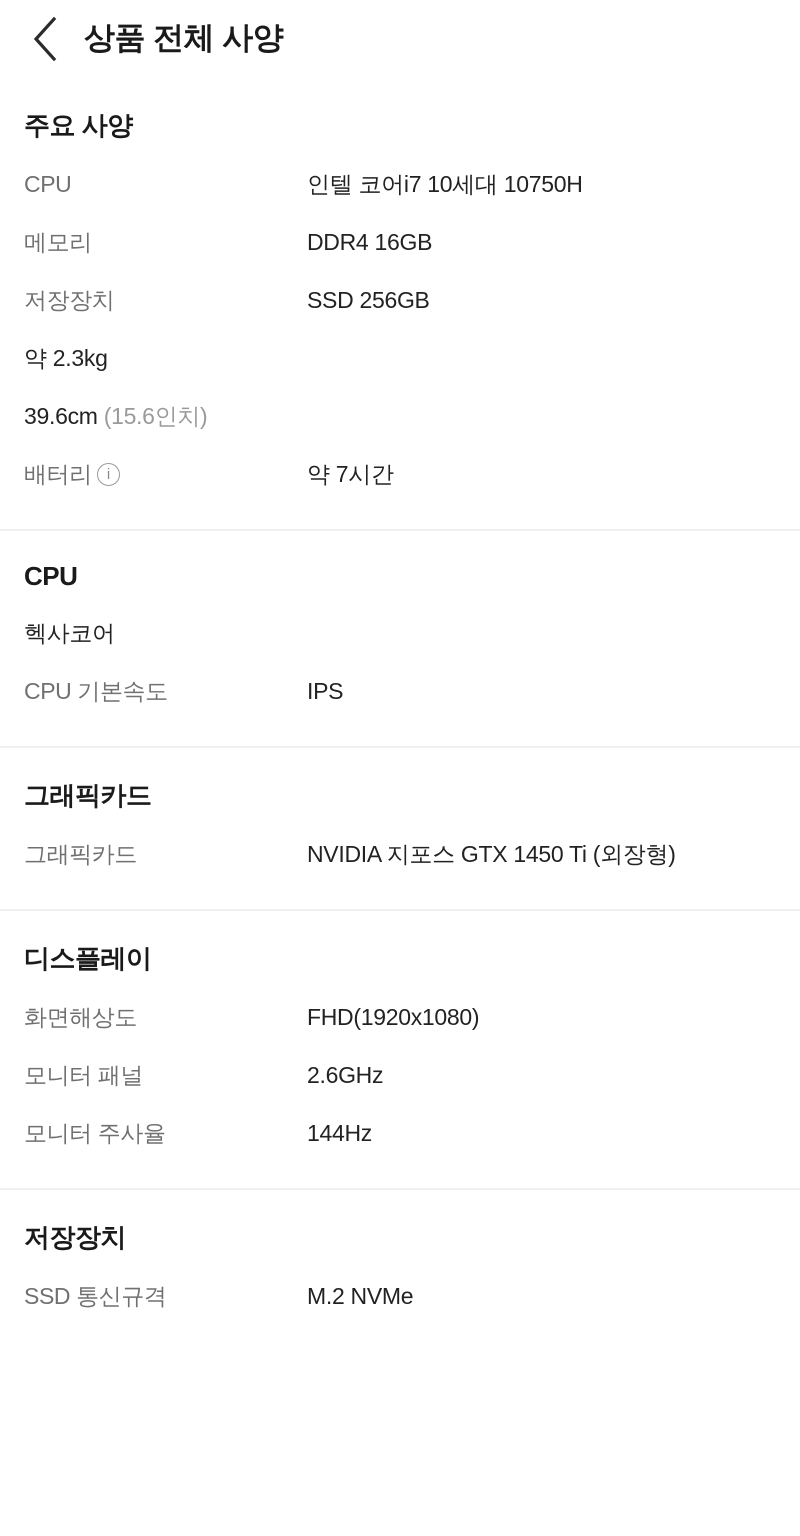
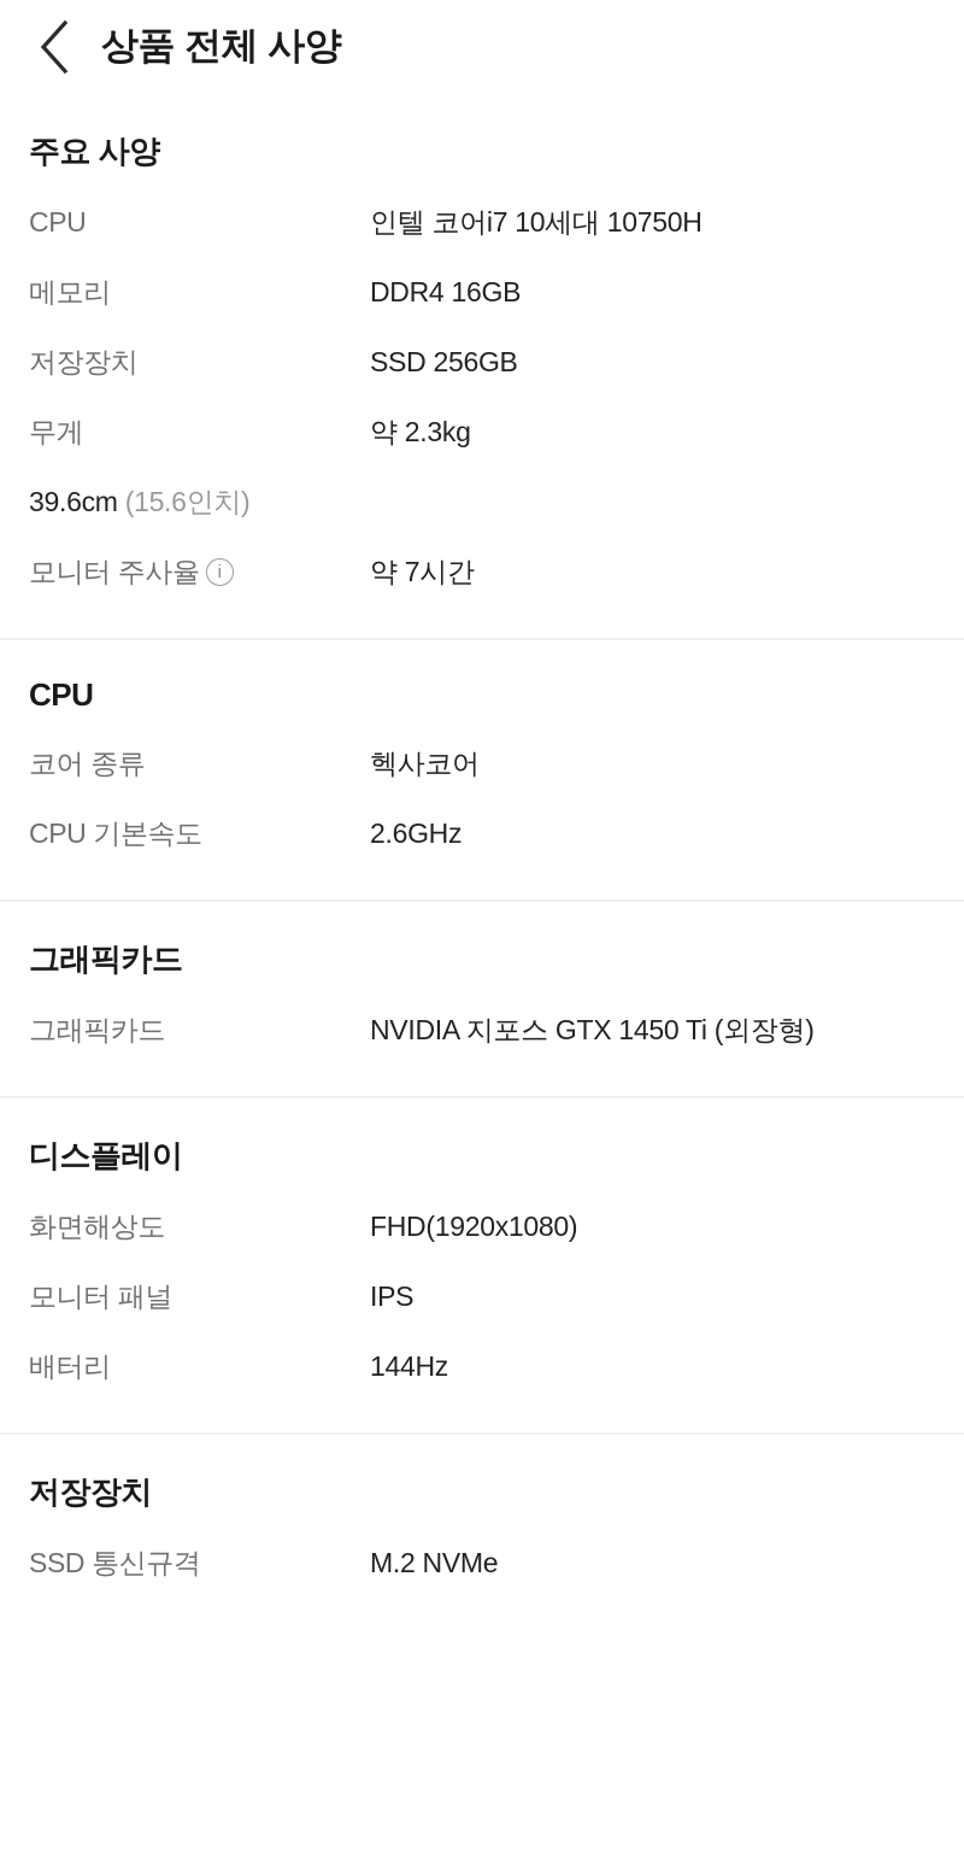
  상품 전체 사양
  주요 사양
  CPU
  인텔 코어i7 10세대 10750H
  메모리
  DDR4 16GB
  저장장치
  SSD 256GB
+ 무게
  약 2.3kg
  39.6cm (15.6인치)
- 배터리
+ 모니터 주사율
  i
  약 7시간
  CPU
+ 코어 종류
  헥사코어
  CPU 기본속도
- IPS
+ 2.6GHz
  그래픽카드
  그래픽카드
  NVIDIA 지포스 GTX 1450 Ti (외장형)
  디스플레이
  화면해상도
  FHD(1920x1080)
  모니터 패널
- 2.6GHz
+ IPS
- 모니터 주사율
+ 배터리
  144Hz
  저장장치
  SSD 통신규격
  M.2 NVMe
